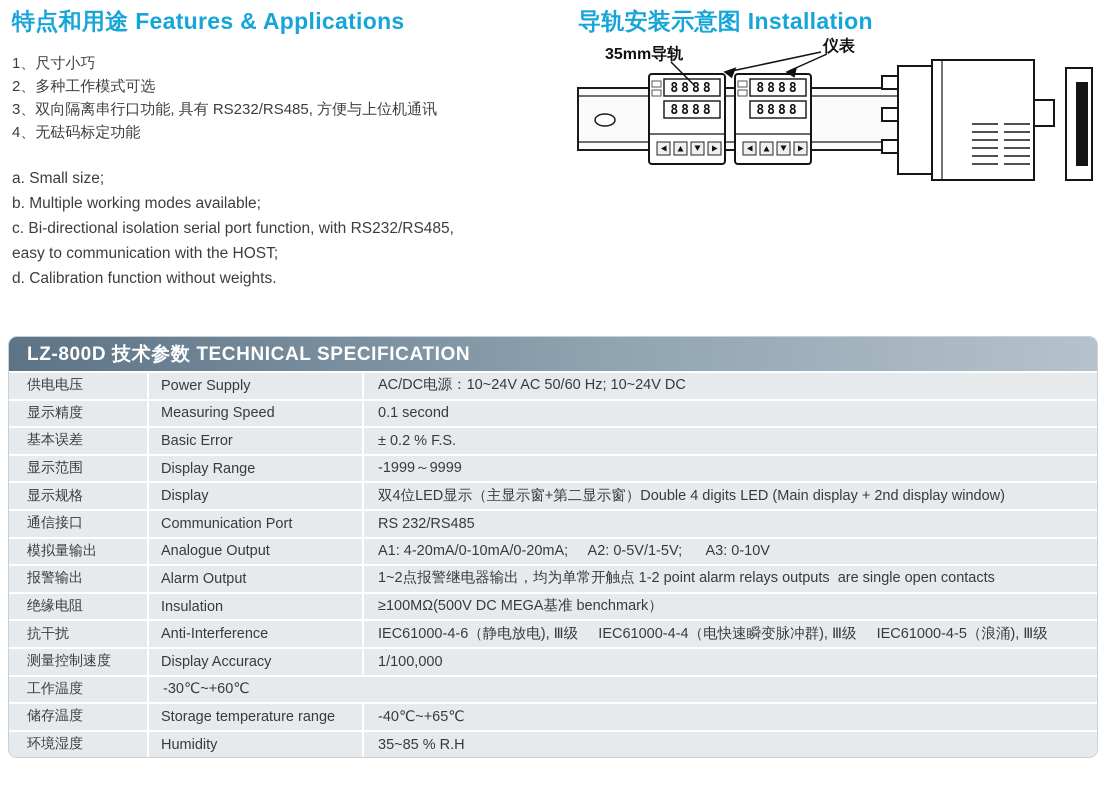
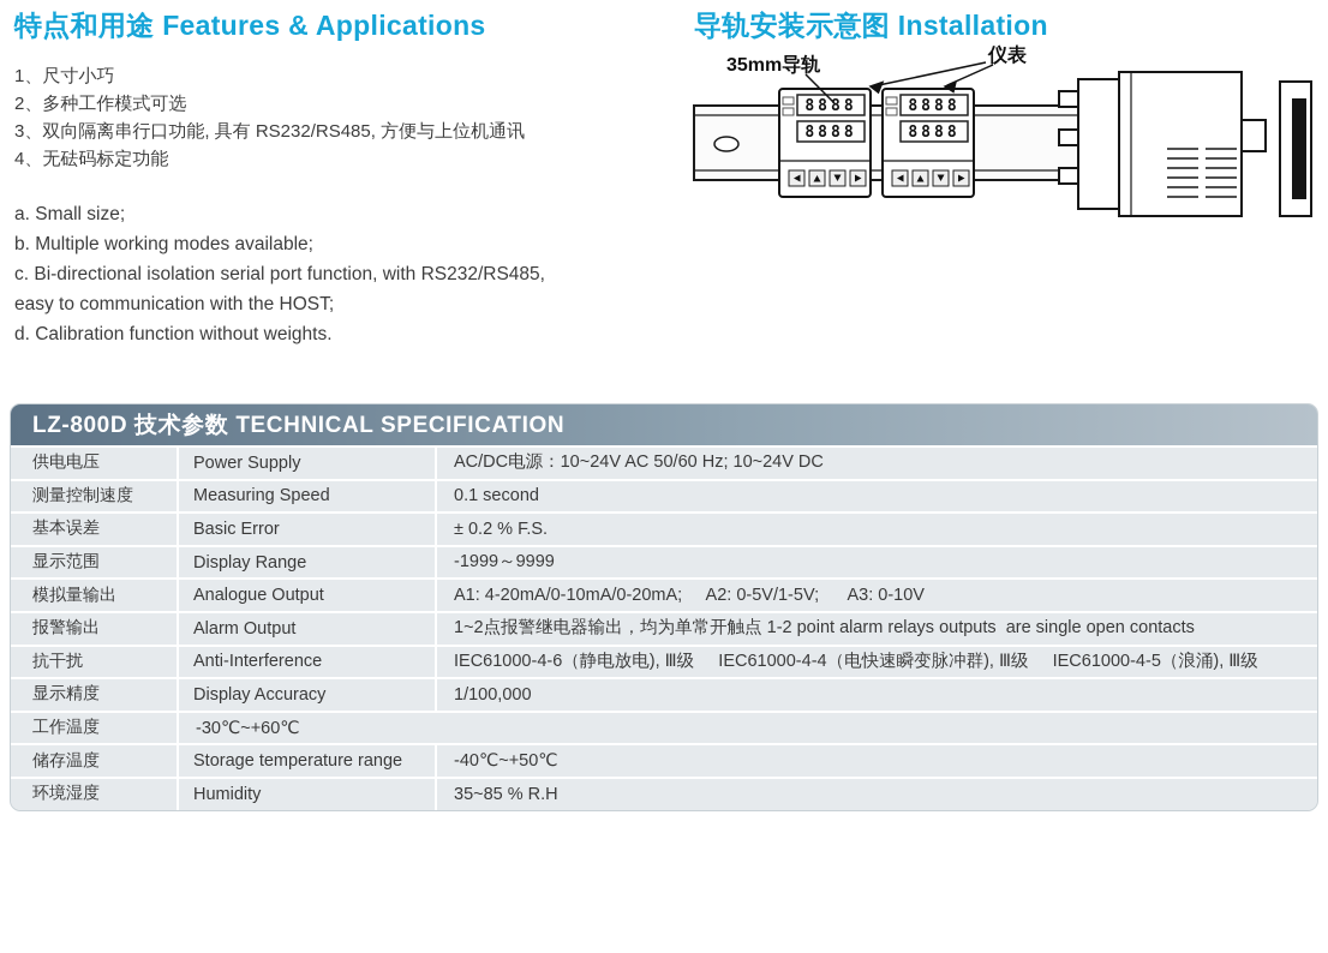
  特点和用途 Features & Applications
  1、尺寸小巧
  2、多种工作模式可选
  3、双向隔离串行口功能, 具有 RS232/RS485, 方便与上位机通讯
  4、无砝码标定功能
  a. Small size;
  b. Multiple working modes available;
  c. Bi-directional isolation serial port function, with RS232/RS485, easy to communication with the HOST;
  d. Calibration function without weights.
  导轨安装示意图 Installation
  8888
  8888
  8888
  8888
  35mm导轨
  仪表
  LZ-800D 技术参数 TECHNICAL SPECIFICATION
  供电电压
  Power Supply
  AC/DC电源：10~24V AC 50/60 Hz; 10~24V DC
- 显示精度
+ 测量控制速度
  Measuring Speed
  0.1 second
  基本误差
  Basic Error
  ± 0.2 % F.S.
  显示范围
  Display Range
  -1999～9999
- 显示规格
- Display
- 双4位LED显示（主显示窗+第二显示窗）Double 4 digits LED (Main display + 2nd display window)
- 通信接口
- Communication Port
- RS 232/RS485
  模拟量输出
  Analogue Output
  A1: 4-20mA/0-10mA/0-20mA; A2: 0-5V/1-5V; A3: 0-10V
  报警输出
  Alarm Output
  1~2点报警继电器输出，均为单常开触点 1-2 point alarm relays outputs are single open contacts
- 绝缘电阻
- Insulation
- ≥100MΩ(500V DC MEGA基准 benchmark）
  抗干扰
  Anti-Interference
  IEC61000-4-6（静电放电), Ⅲ级 IEC61000-4-4（电快速瞬变脉冲群), Ⅲ级 IEC61000-4-5（浪涌), Ⅲ级
- 测量控制速度
+ 显示精度
  Display Accuracy
  1/100,000
  工作温度
  -30℃~+60℃
  储存温度
  Storage temperature range
- -40℃~+65℃
+ -40℃~+50℃
  环境湿度
  Humidity
  35~85 % R.H
